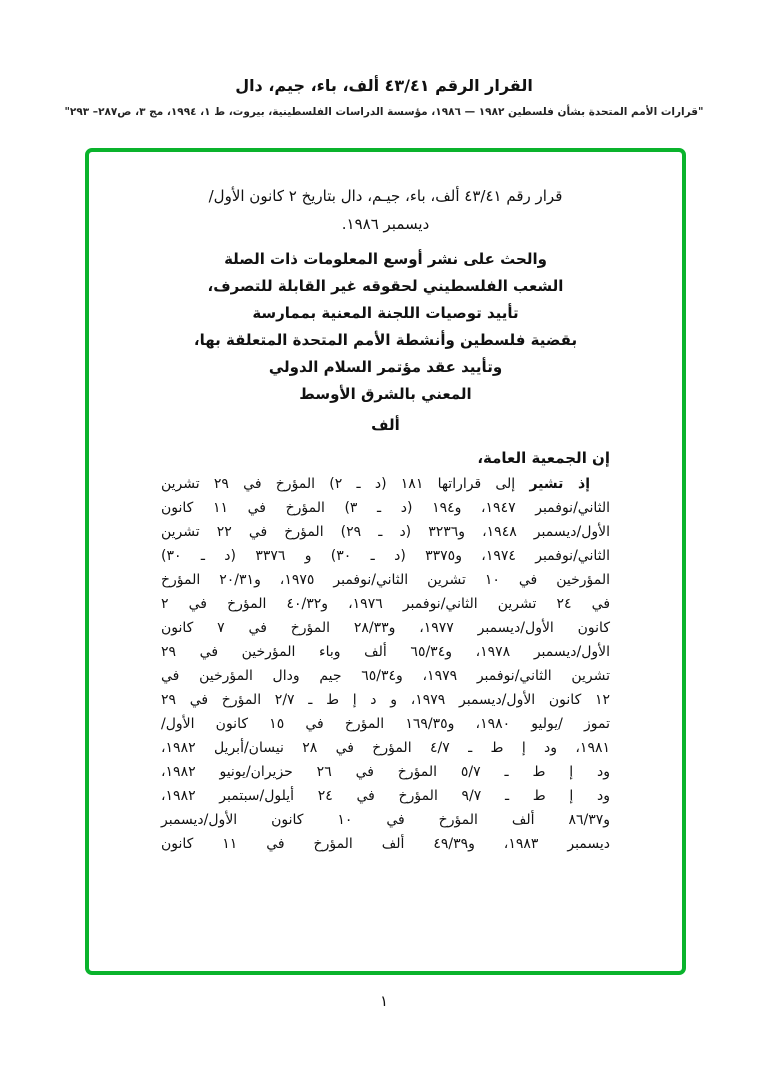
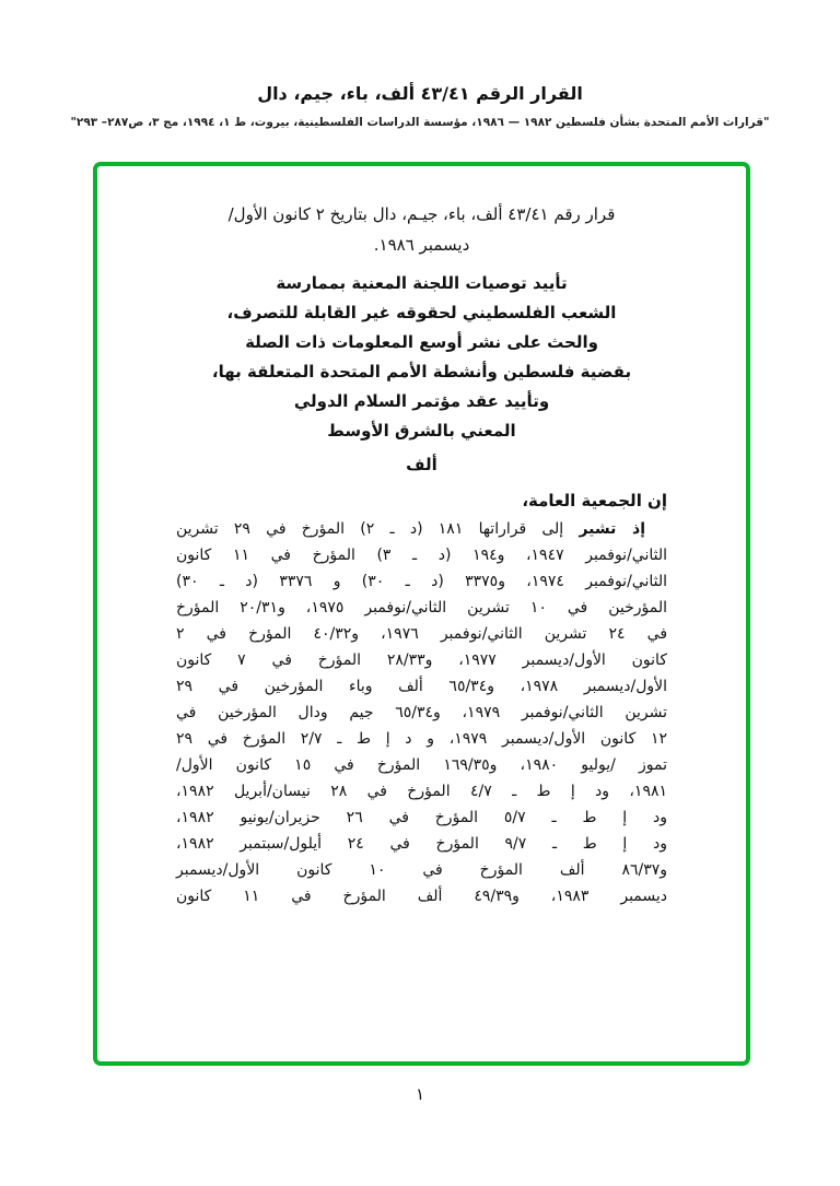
  القرار الرقم ٤٣/٤١ ألف، باء، جيم، دال
  "قرارات الأمم المتحدة بشأن فلسطين ١٩٨٢ — ١٩٨٦، مؤسسة الدراسات الفلسطينية، بيروت، ط ١، ١٩٩٤، مج ٣، ص٢٨٧– ٢٩٣"
  قرار رقم ٤٣/٤١ ألف، باء، جيـم، دال بتاريخ ٢ كانون الأول/
  ديسمبر ١٩٨٦.
- والحث على نشر أوسع المعلومات ذات الصلة
+ تأييد توصيات اللجنة المعنية بممارسة
  الشعب الفلسطيني لحقوقه غير القابلة للتصرف،
- تأييد توصيات اللجنة المعنية بممارسة
+ والحث على نشر أوسع المعلومات ذات الصلة
  بقضية فلسطين وأنشطة الأمم المتحدة المتعلقة بها،
  وتأييد عقد مؤتمر السلام الدولي
  المعني بالشرق الأوسط
  ألف
  إن الجمعية العامة،
  إذ تشير إلى قراراتها ١٨١ (د ـ ٢) المؤرخ في ٢٩ تشرين
  الثاني/نوفمبر ١٩٤٧، و١٩٤ (د ـ ٣) المؤرخ في ١١ كانون
- الأول/ديسمبر ١٩٤٨، و٣٢٣٦ (د ـ ٢٩) المؤرخ في ٢٢ تشرين
  الثاني/نوفمبر ١٩٧٤، و٣٣٧٥ (د ـ ٣٠) و ٣٣٧٦ (د ـ ٣٠)
  المؤرخين في ١٠ تشرين الثاني/نوفمبر ١٩٧٥، و٢٠/٣١ المؤرخ
  في ٢٤ تشرين الثاني/نوفمبر ١٩٧٦، و٤٠/٣٢ المؤرخ في ٢
  كانون الأول/ديسمبر ١٩٧٧، و٢٨/٣٣ المؤرخ في ٧ كانون
  الأول/ديسمبر ١٩٧٨، و٦٥/٣٤ ألف وباء المؤرخين في ٢٩
  تشرين الثاني/نوفمبر ١٩٧٩، و٦٥/٣٤ جيم ودال المؤرخين في
  ١٢ كانون الأول/ديسمبر ١٩٧٩، و د إ ط ـ ٢/٧ المؤرخ في ٢٩
  تموز /يوليو ١٩٨٠، و١٦٩/٣٥ المؤرخ في ١٥ كانون الأول/
  ١٩٨١، ود إ ط ـ ٤/٧ المؤرخ في ٢٨ نيسان/أبريل ١٩٨٢،
  ود إ ط ـ ٥/٧ المؤرخ في ٢٦ حزيران/يونيو ١٩٨٢،
  ود إ ط ـ ٩/٧ المؤرخ في ٢٤ أيلول/سبتمبر ١٩٨٢،
  و٨٦/٣٧ ألف المؤرخ في ١٠ كانون الأول/ديسمبر
  ديسمبر ١٩٨٣، و٤٩/٣٩ ألف المؤرخ في ١١ كانون
  ١
